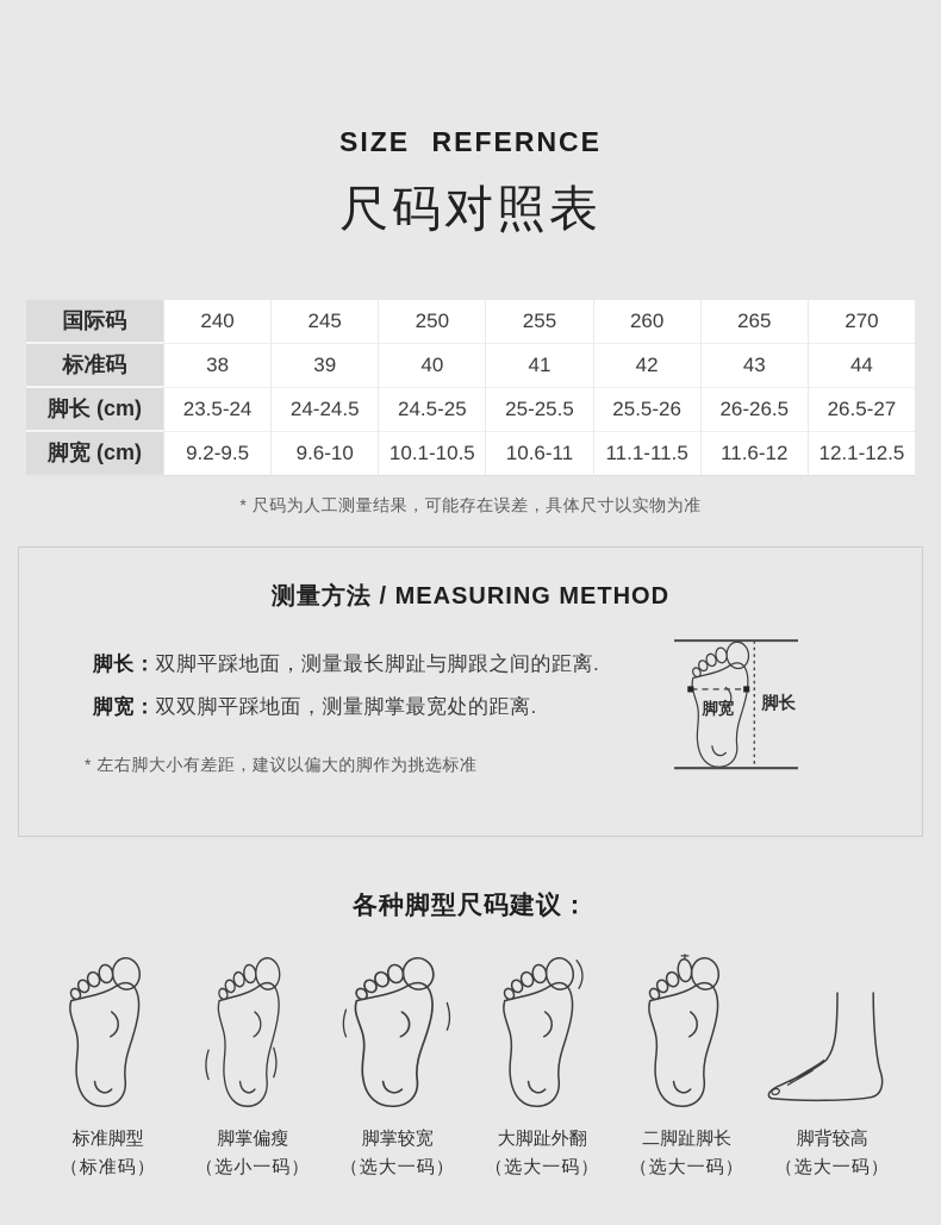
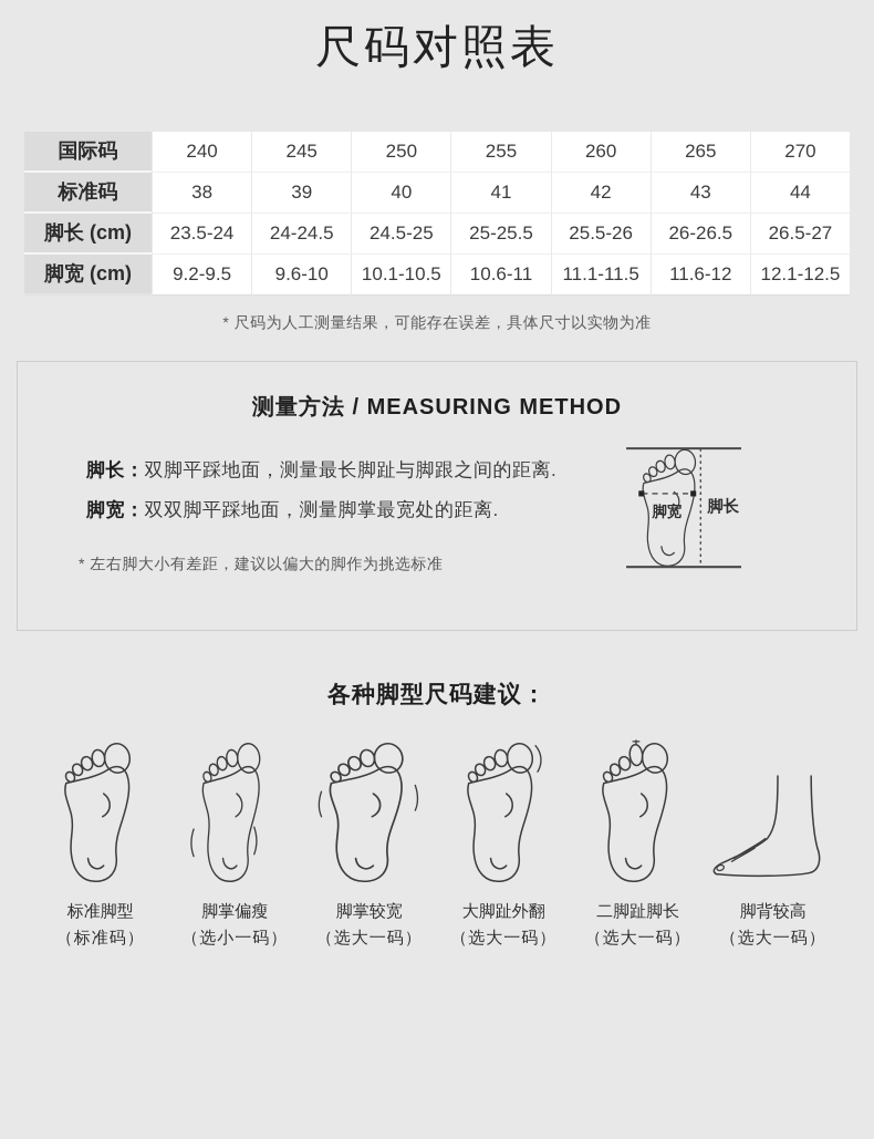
- SIZE REFERNCE
  尺码对照表
  国际码	240	245	250	255	260	265	270
  标准码	38	39	40	41	42	43	44
  脚长 (cm)	23.5-24	24-24.5	24.5-25	25-25.5	25.5-26	26-26.5	26.5-27
  脚宽 (cm)	9.2-9.5	9.6-10	10.1-10.5	10.6-11	11.1-11.5	11.6-12	12.1-12.5
  * 尺码为人工测量结果，可能存在误差，具体尺寸以实物为准
  测量方法 / MEASURING METHOD
  脚长：双脚平踩地面，测量最长脚趾与脚跟之间的距离.
  脚宽：双双脚平踩地面，测量脚掌最宽处的距离.
  * 左右脚大小有差距，建议以偏大的脚作为挑选标准
  脚宽
  脚长
  各种脚型尺码建议：
  标准脚型
  （标准码）
  脚掌偏瘦
  （选小一码）
  脚掌较宽
  （选大一码）
  大脚趾外翻
  （选大一码）
  二脚趾脚长
  （选大一码）
  脚背较高
  （选大一码）
